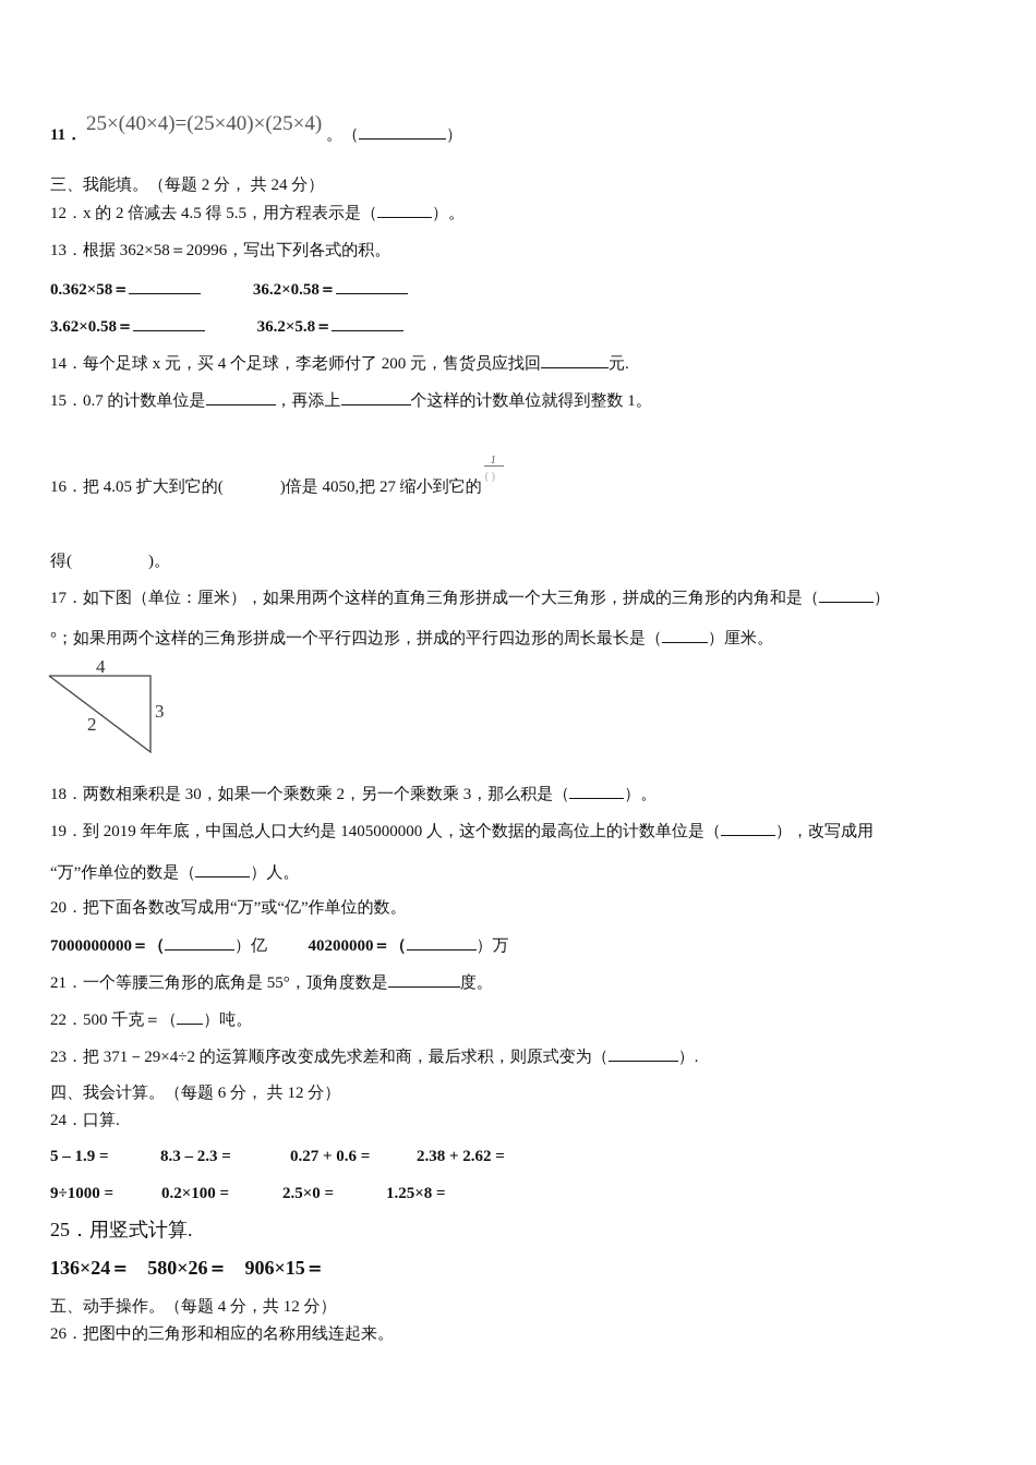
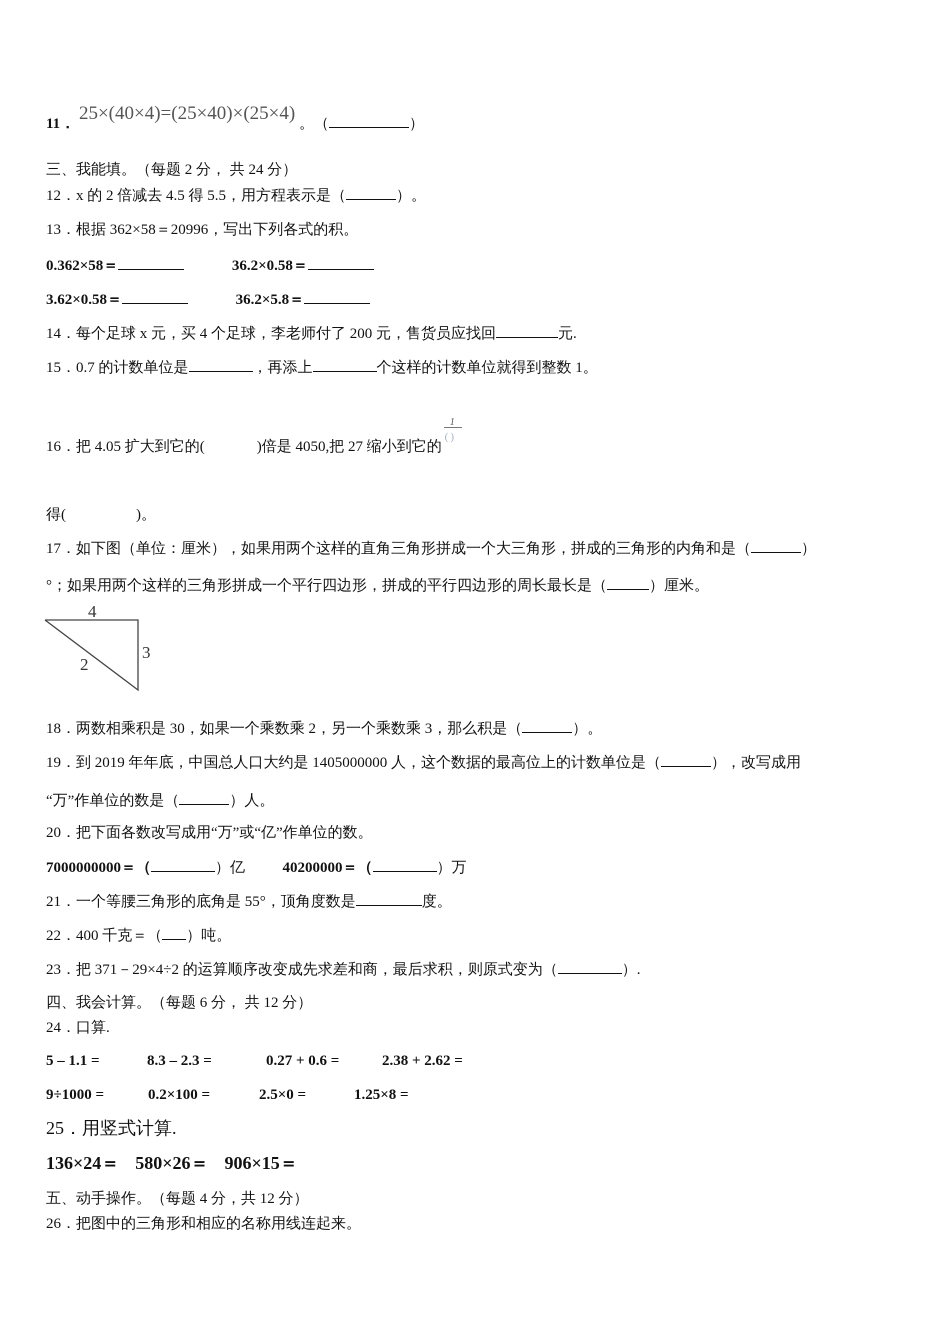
  11． 25×(40×4)=(25×40)×(25×4) 。（ ）
  三、我能填。（每题 2 分， 共 24 分）
  12．x 的 2 倍减去 4.5 得 5.5，用方程表示是（ ）。
  13．根据 362×58＝20996，写出下列各式的积。
  0.362×58＝ 36.2×0.58＝
  3.62×0.58＝ 36.2×5.8＝
  14．每个足球 x 元，买 4 个足球，李老师付了 200 元，售货员应找回 元.
  15．0.7 的计数单位是 ，再添上 个这样的计数单位就得到整数 1。
  16．把 4.05 扩大到它的( )倍是 4050,把 27 缩小到它的
  1
  ( )
  得( )。
  17．如下图（单位：厘米），如果用两个这样的直角三角形拼成一个大三角形，拼成的三角形的内角和是（ ）
  °；如果用两个这样的三角形拼成一个平行四边形，拼成的平行四边形的周长最长是（ ）厘米。
  4
  3
  2
  18．两数相乘积是 30，如果一个乘数乘 2，另一个乘数乘 3，那么积是（ ）。
  19．到 2019 年年底，中国总人口大约是 1405000000 人，这个数据的最高位上的计数单位是（ ），改写成用
  “万”作单位的数是（ ）人。
  20．把下面各数改写成用“万”或“亿”作单位的数。
  7000000000＝（ ）亿 40200000＝（ ）万
  21．一个等腰三角形的底角是 55°，顶角度数是 度。
- 22．500 千克＝（ ）吨。
+ 22．400 千克＝（ ）吨。
  23．把 371－29×4÷2 的运算顺序改变成先求差和商，最后求积，则原式变为（ ）.
  四、我会计算。（每题 6 分， 共 12 分）
  24．口算.
- 5 – 1.9 = 8.3 – 2.3 = 0.27 + 0.6 = 2.38 + 2.62 =
+ 5 – 1.1 = 8.3 – 2.3 = 0.27 + 0.6 = 2.38 + 2.62 =
  9÷1000 = 0.2×100 = 2.5×0 = 1.25×8 =
  25．用竖式计算.
  136×24＝ 580×26＝ 906×15＝
  五、动手操作。（每题 4 分，共 12 分）
  26．把图中的三角形和相应的名称用线连起来。
